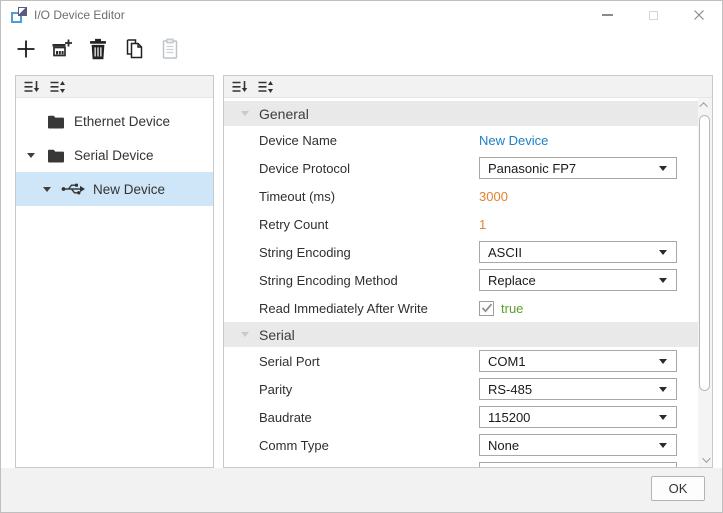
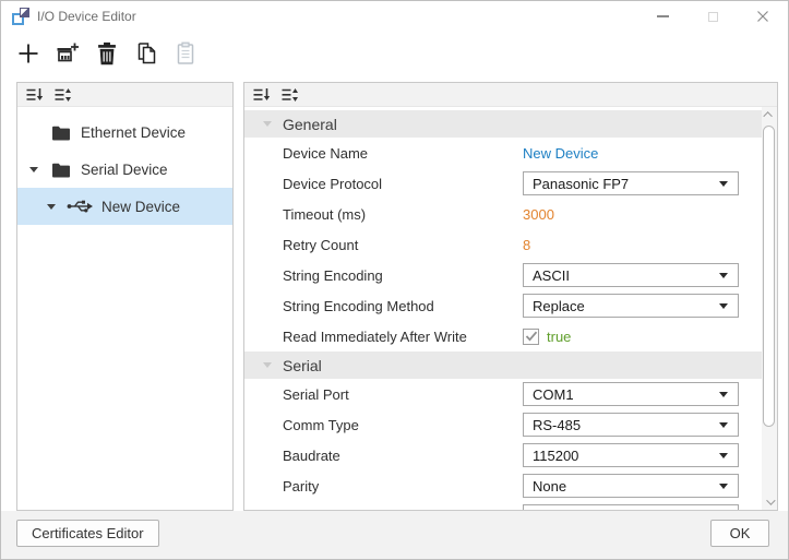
  I/O Device Editor
  Ethernet Device
  Serial Device
  New Device
  General
  Device Name
  New Device
  Device Protocol
  Panasonic FP7
  Timeout (ms)
  3000
  Retry Count
- 1
+ 8
  String Encoding
  ASCII
  String Encoding Method
  Replace
  Read Immediately After Write
  true
  Serial
  Serial Port
  COM1
- Parity
+ Comm Type
  RS-485
  Baudrate
  115200
- Comm Type
+ Parity
  None
+ Certificates Editor
  OK
